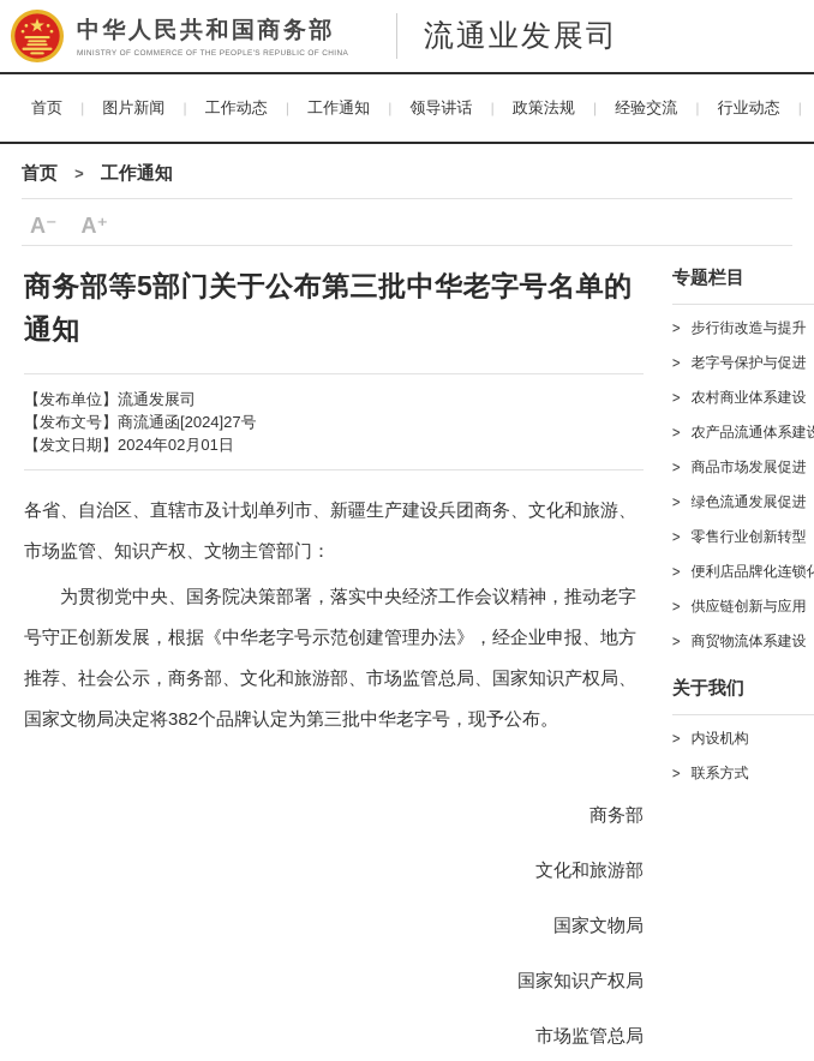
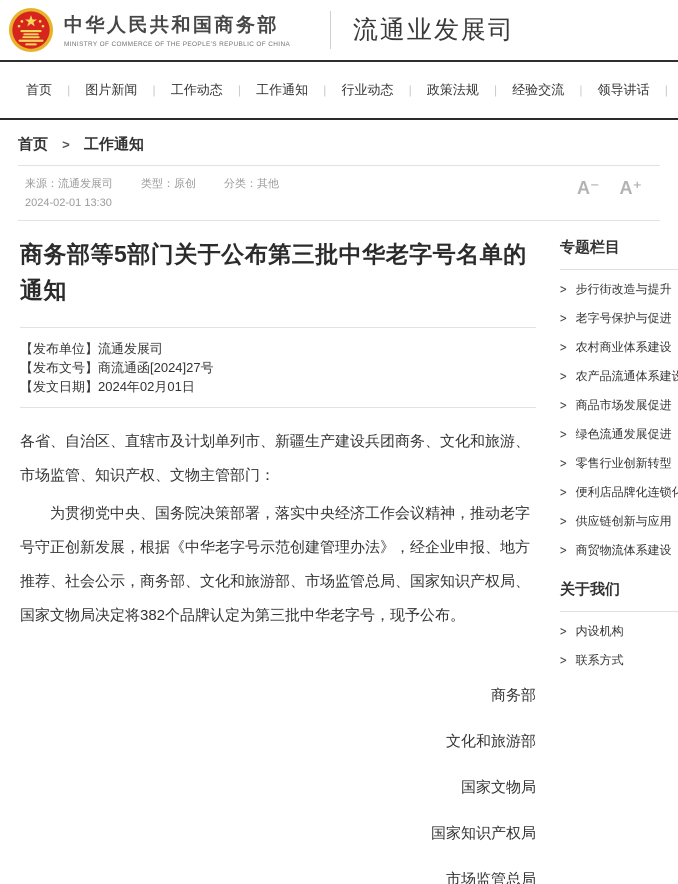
  中华人民共和国商务部
  流通业发展司
  首页
  |
  图片新闻
  |
  工作动态
  |
  工作通知
  |
- 领导讲话
+ 行业动态
  |
  政策法规
  |
  经验交流
  |
- 行业动态
+ 领导讲话
  |
  首页 > 工作通知
+ 来源：流通发展司 类型：原创 分类：其他
+ 2024-02-01 13:30
  A⁻
  A⁺
  商务部等5部门关于公布第三批中华老字号名单的通知
  【发布单位】流通发展司
  【发布文号】商流通函[2024]27号
  【发文日期】2024年02月01日
  各省、自治区、直辖市及计划单列市、新疆生产建设兵团商务、文化和旅游、市场监管、知识产权、文物主管部门：
  为贯彻党中央、国务院决策部署，落实中央经济工作会议精神，推动老字号守正创新发展，根据《中华老字号示范创建管理办法》，经企业申报、地方推荐、社会公示，商务部、文化和旅游部、市场监管总局、国家知识产权局、国家文物局决定将382个品牌认定为第三批中华老字号，现予公布。
  商务部
  文化和旅游部
  国家文物局
  国家知识产权局
  市场监管总局
  专题栏目
  >
  步行街改造与提升
  >
  老字号保护与促进
  >
  农村商业体系建设
  >
  农产品流通体系建
  >
  商品市场发展促进
  >
  绿色流通发展促进
  >
  零售行业创新转型
  >
  便利店品牌化连锁
  >
  供应链创新与应用
  >
  商贸物流体系建设
  关于我们
  >
  内设机构
  >
  联系方式
